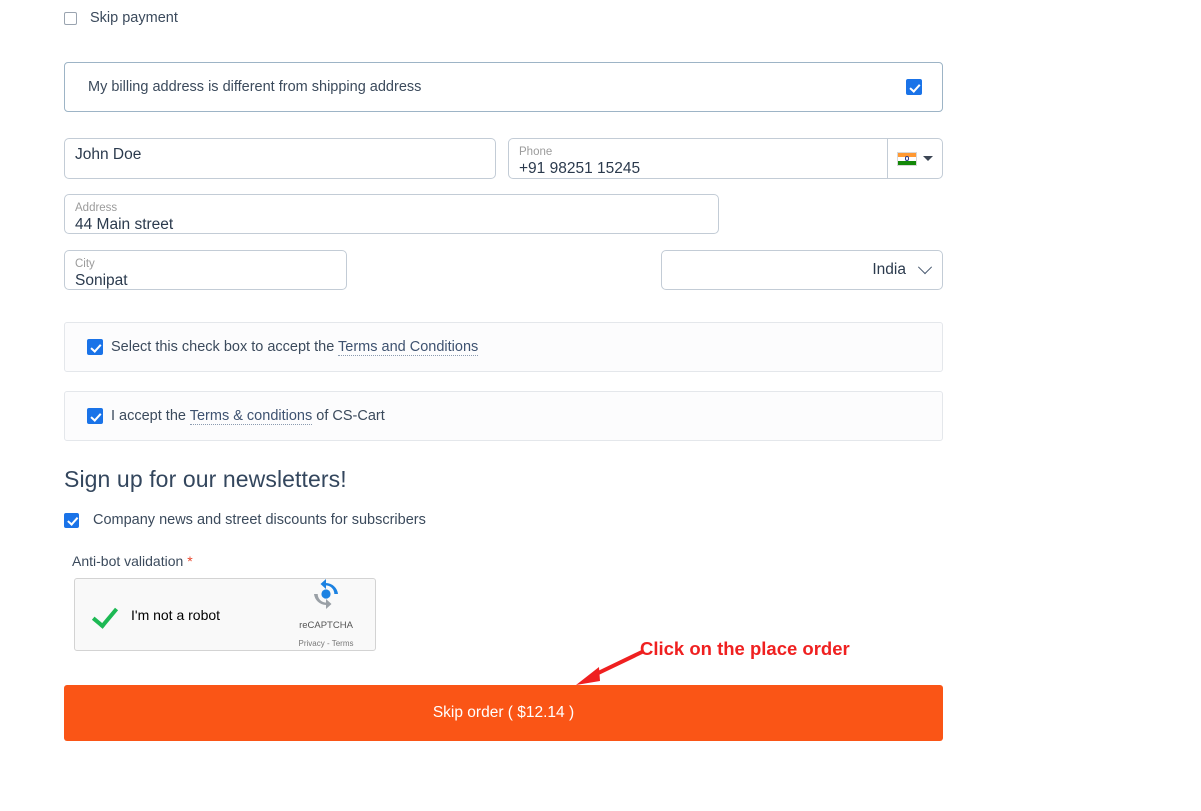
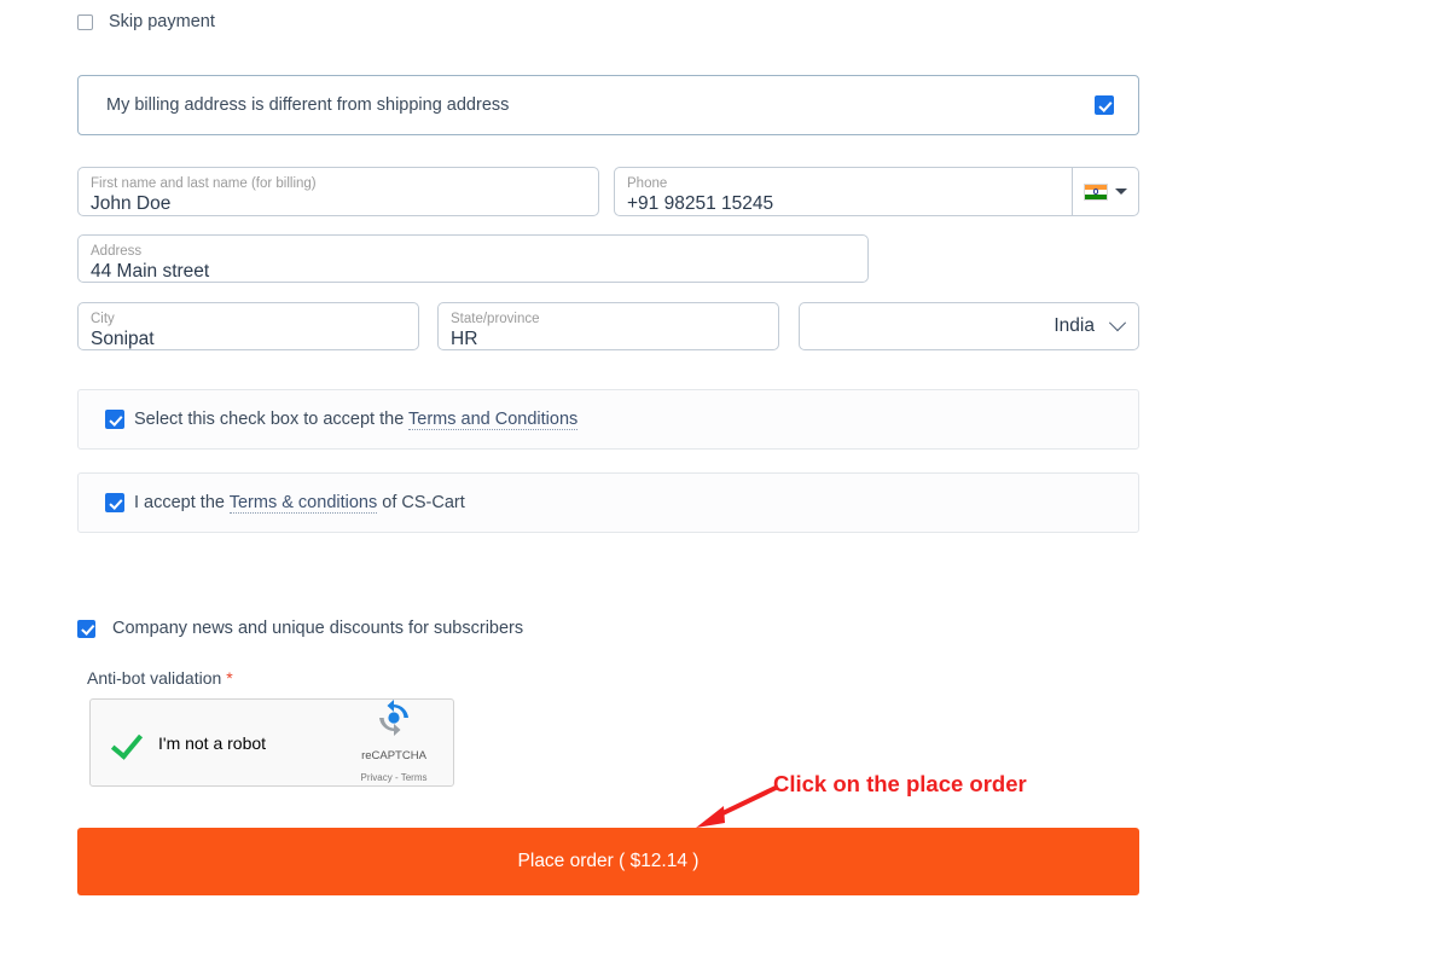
  Skip payment
  My billing address is different from shipping address
+ First name and last name (for billing)
  John Doe
  Phone
  +91 98251 15245
  Address
  44 Main street
  City
  Sonipat
+ State/province
+ HR
  India
  Select this check box to accept the Terms and Conditions
  I accept the Terms & conditions of CS-Cart
- Sign up for our newsletters!
- Company news and street discounts for subscribers
+ Company news and unique discounts for subscribers
  Anti-bot validation *
  I'm not a robot
  reCAPTCHA Privacy - Terms
  Click on the place order
- Skip order ( $12.14 )
+ Place order ( $12.14 )
